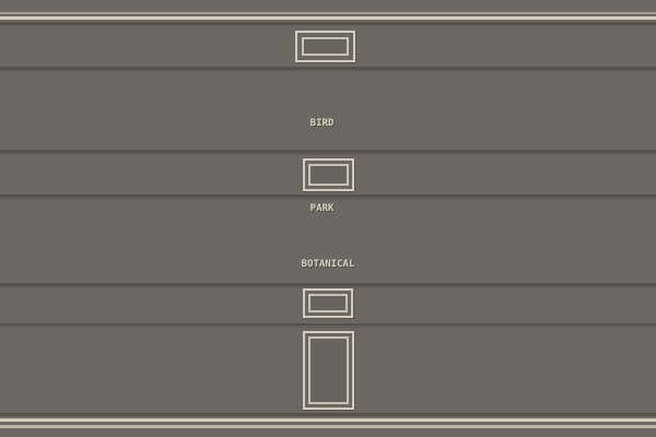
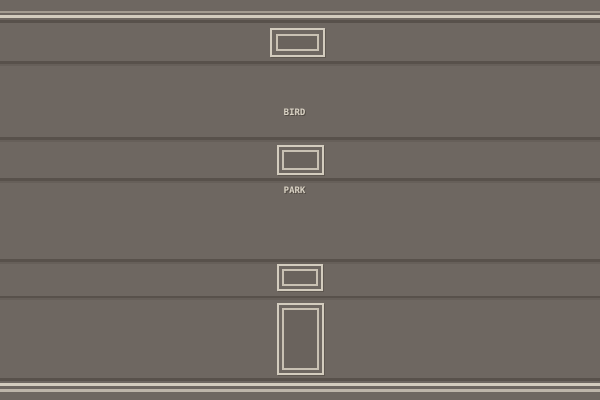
  BIRD
  PARK
- BOTANICAL
